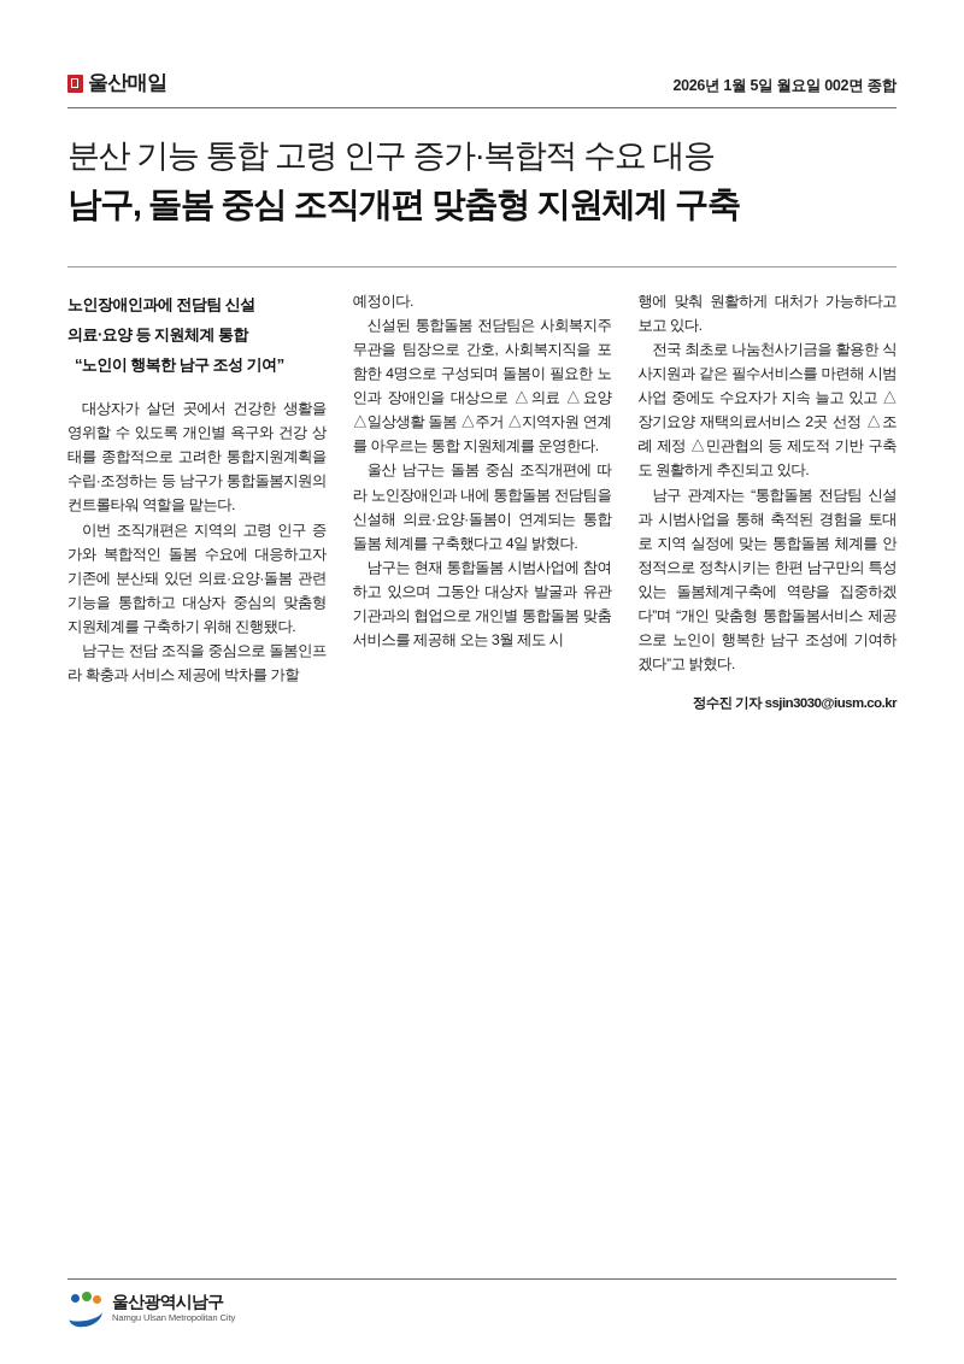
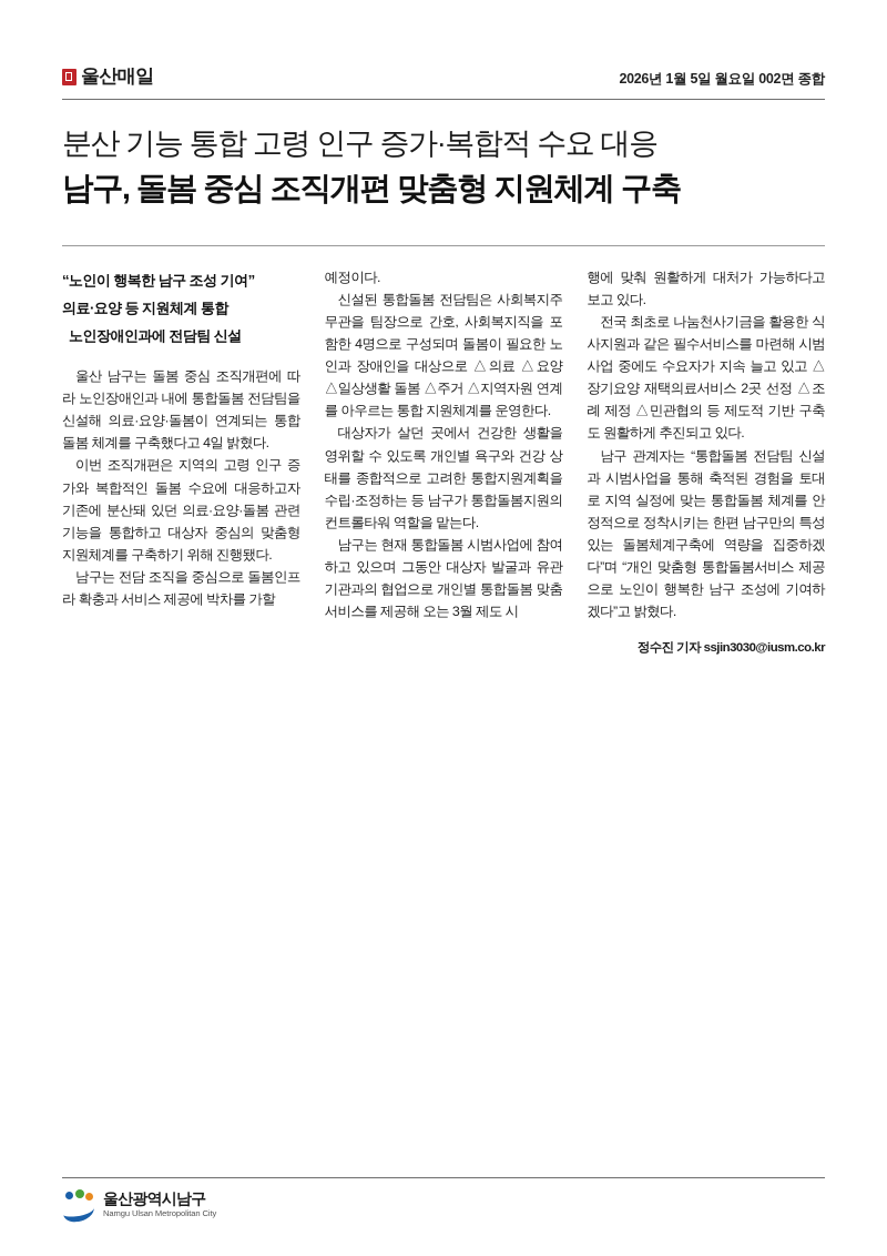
  울산매일
  2026년 1월 5일 월요일 002면 종합
  분산 기능 통합 고령 인구 증가·복합적 수요 대응
  남구, 돌봄 중심 조직개편 맞춤형 지원체계 구축
- 노인장애인과에 전담팀 신설
+ “노인이 행복한 남구 조성 기여”
  의료·요양 등 지원체계 통합
- “노인이 행복한 남구 조성 기여”
+ 노인장애인과에 전담팀 신설
- 대상자가 살던 곳에서 건강한 생활을 영위할 수 있도록 개인별 욕구와 건강 상태를 종합적으로 고려한 통합지원계획을 수립·조정하는 등 남구가 통합돌봄지원의 컨트롤타워 역할을 맡는다.
+ 울산 남구는 돌봄 중심 조직개편에 따라 노인장애인과 내에 통합돌봄 전담팀을 신설해 의료·요양·돌봄이 연계되는 통합돌봄 체계를 구축했다고 4일 밝혔다.
  이번 조직개편은 지역의 고령 인구 증가와 복합적인 돌봄 수요에 대응하고자 기존에 분산돼 있던 의료·요양·돌봄 관련 기능을 통합하고 대상자 중심의 맞춤형 지원체계를 구축하기 위해 진행됐다.
  남구는 전담 조직을 중심으로 돌봄인프라 확충과 서비스 제공에 박차를 가할
  예정이다.
  신설된 통합돌봄 전담팀은 사회복지주무관을 팀장으로 간호, 사회복지직을 포함한 4명으로 구성되며 돌봄이 필요한 노인과 장애인을 대상으로 △의료 △요양 △일상생활 돌봄 △주거 △지역자원 연계를 아우르는 통합 지원체계를 운영한다.
- 울산 남구는 돌봄 중심 조직개편에 따라 노인장애인과 내에 통합돌봄 전담팀을 신설해 의료·요양·돌봄이 연계되는 통합돌봄 체계를 구축했다고 4일 밝혔다.
+ 대상자가 살던 곳에서 건강한 생활을 영위할 수 있도록 개인별 욕구와 건강 상태를 종합적으로 고려한 통합지원계획을 수립·조정하는 등 남구가 통합돌봄지원의 컨트롤타워 역할을 맡는다.
  남구는 현재 통합돌봄 시범사업에 참여하고 있으며 그동안 대상자 발굴과 유관기관과의 협업으로 개인별 통합돌봄 맞춤 서비스를 제공해 오는 3월 제도 시
  행에 맞춰 원활하게 대처가 가능하다고 보고 있다.
  전국 최초로 나눔천사기금을 활용한 식사지원과 같은 필수서비스를 마련해 시범사업 중에도 수요자가 지속 늘고 있고 △장기요양 재택의료서비스 2곳 선정 △조례 제정 △민관협의 등 제도적 기반 구축도 원활하게 추진되고 있다.
  남구 관계자는 “통합돌봄 전담팀 신설과 시범사업을 통해 축적된 경험을 토대로 지역 실정에 맞는 통합돌봄 체계를 안정적으로 정착시키는 한편 남구만의 특성있는 돌봄체계구축에 역량을 집중하겠다”며 “개인 맞춤형 통합돌봄서비스 제공으로 노인이 행복한 남구 조성에 기여하겠다”고 밝혔다.
  정수진 기자 ssjin3030@iusm.co.kr
  울산광역시남구
  Namgu Ulsan Metropolitan City
